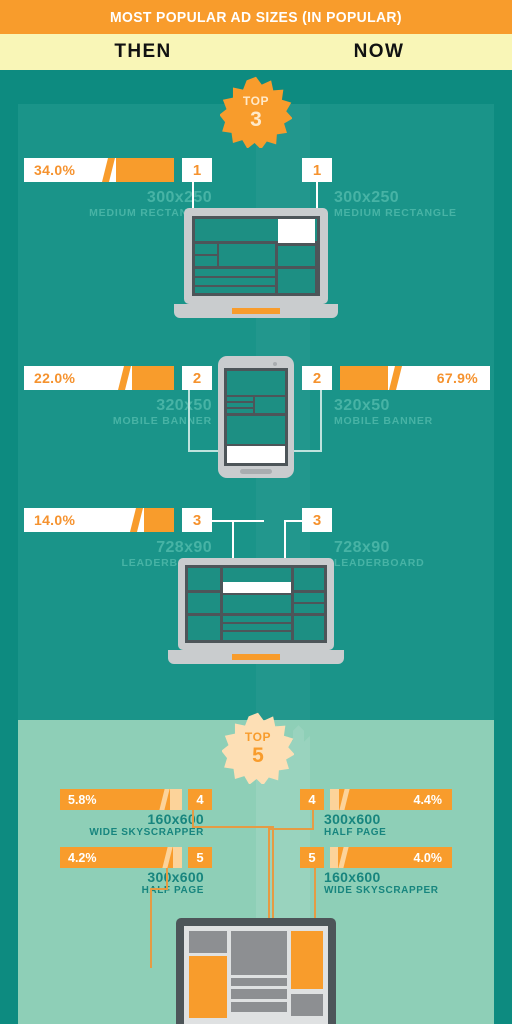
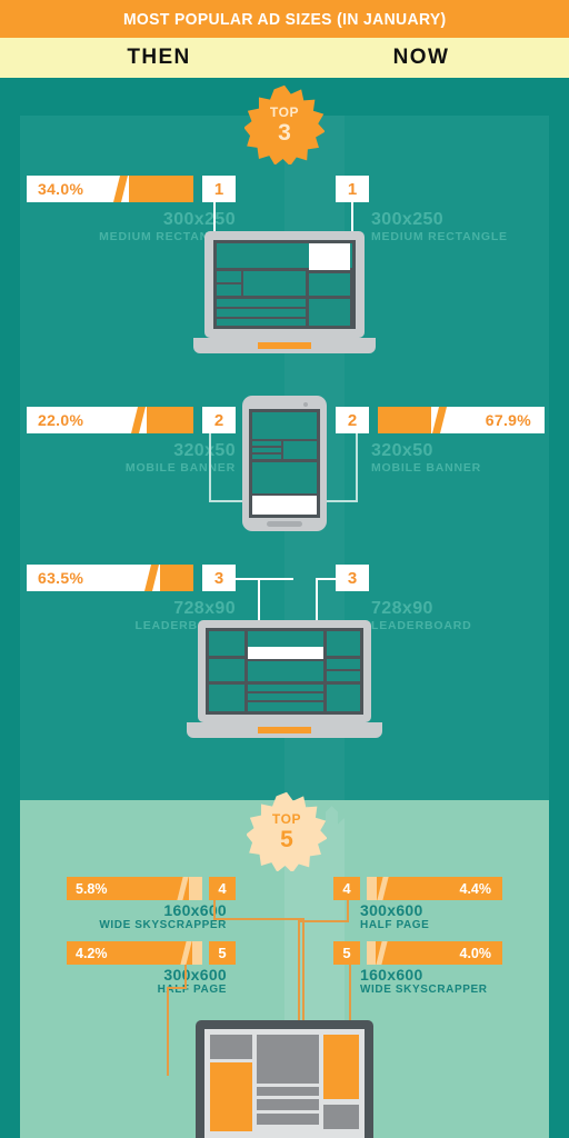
- MOST POPULAR AD SIZES (IN POPULAR)
+ MOST POPULAR AD SIZES (IN JANUARY)
  THEN
  NOW
  TOP
  3
  34.0%
  1
  300x250
  MEDIUM RECTA
  1
  300x250
  MEDIUM RECTANGLE
  22.0%
  2
  32050
  MOBILE BANNER
  2
  67.9%
  320x50
  MOBILE BANNER
- 14.0%
+ 63.5%
  3
  728x90
  3
  728x90
  LEADERBOARD
  TOP
  5
  5.8%
  4
  160x60
  WIDE SKYSCRAPPER
  4
  4.4%
  300x600
  HALF PAGE
  4.2%
  5
  30x600
  HALF PAGE
  5
  4.0%
  160x600
  WIDE SKYSCRAPPER
